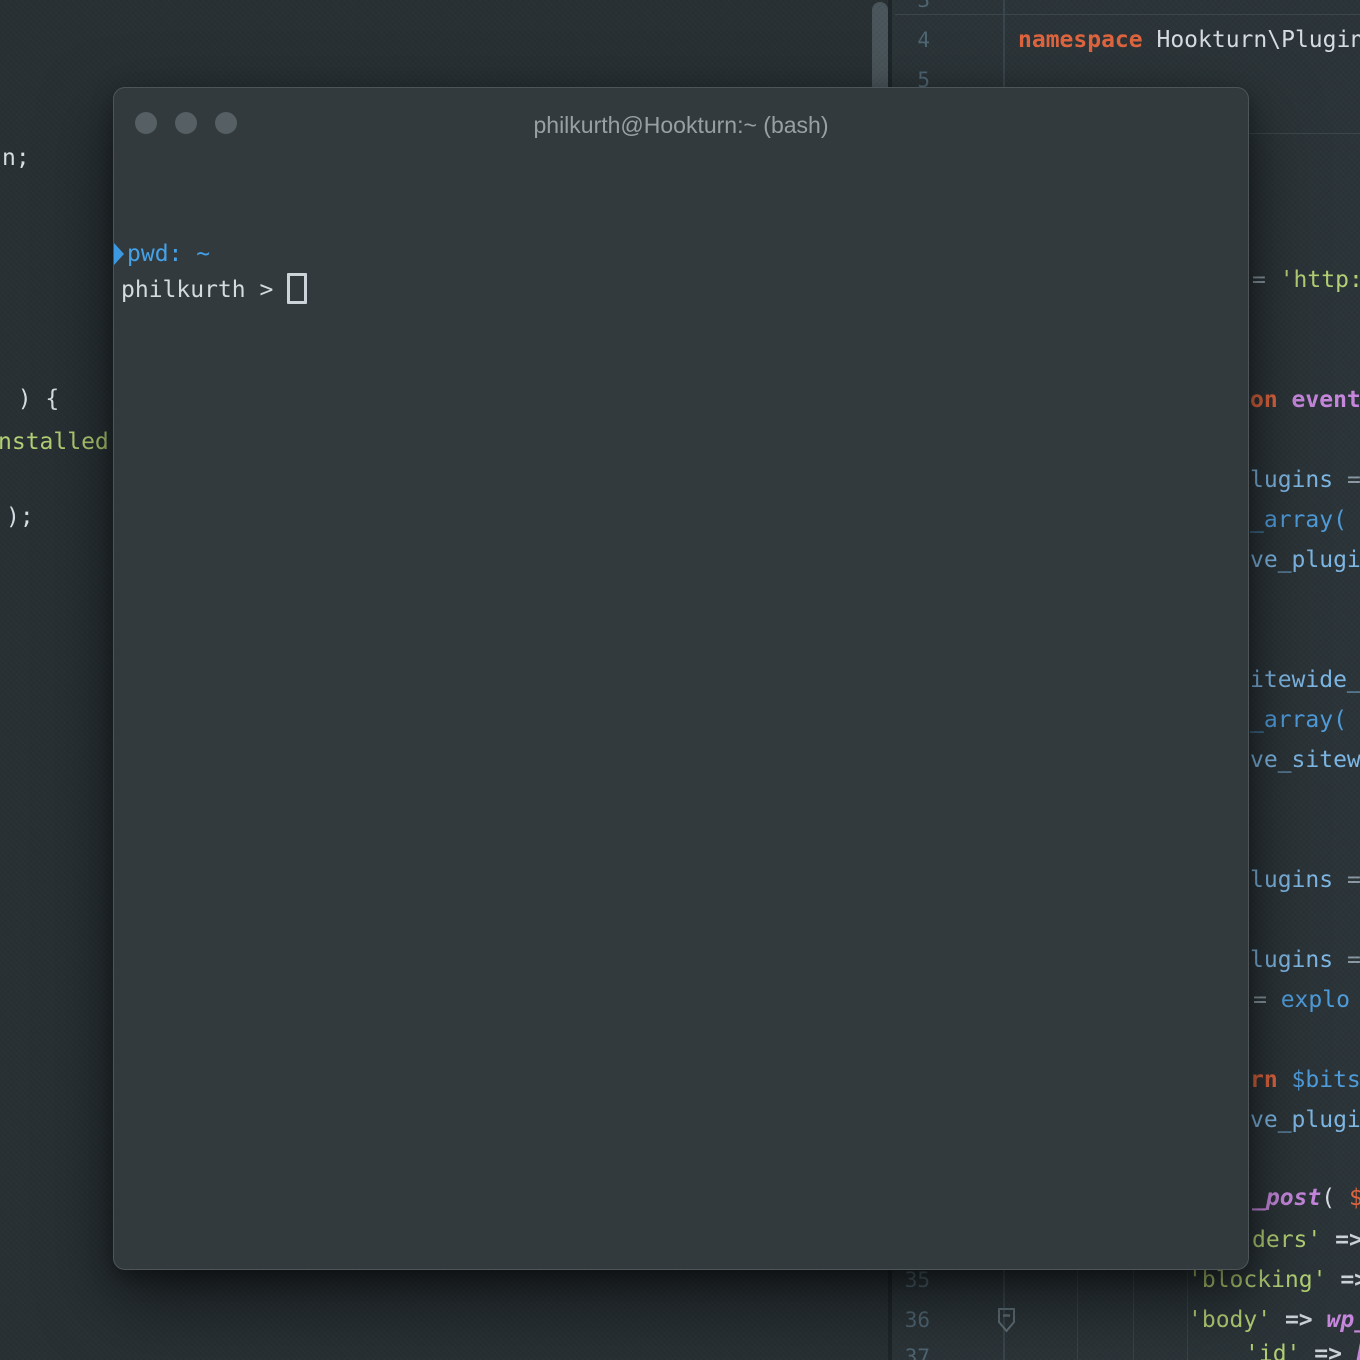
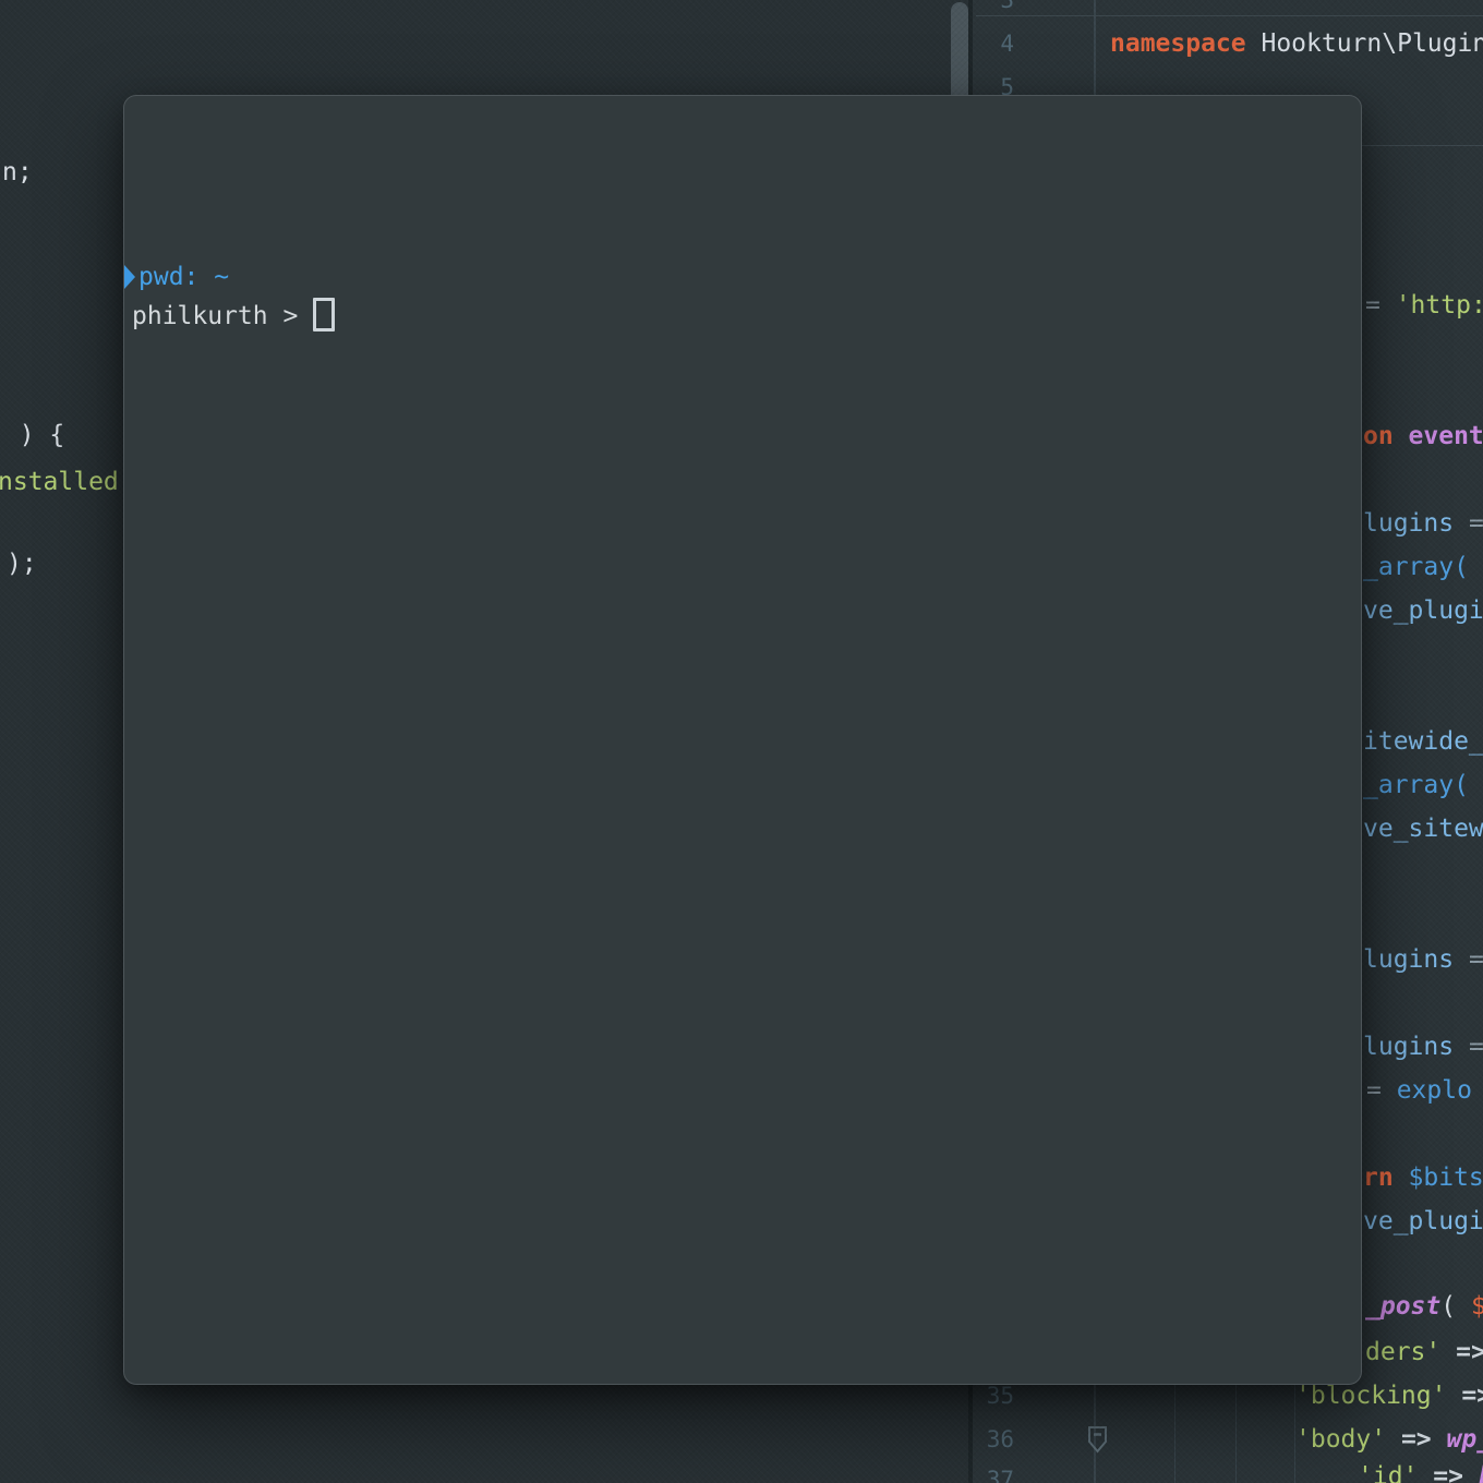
- philkurth@Hookturn:~ (bash)
  pwd: ~
  philkurth >
